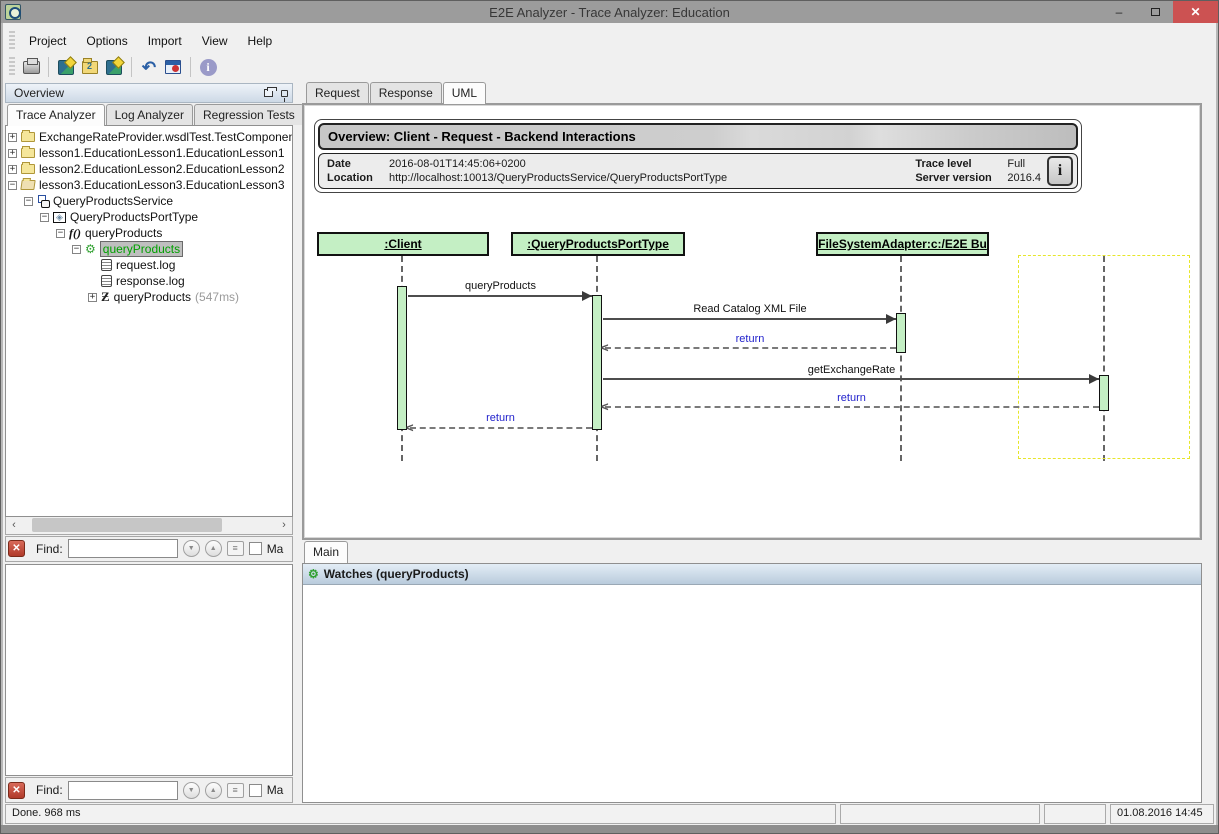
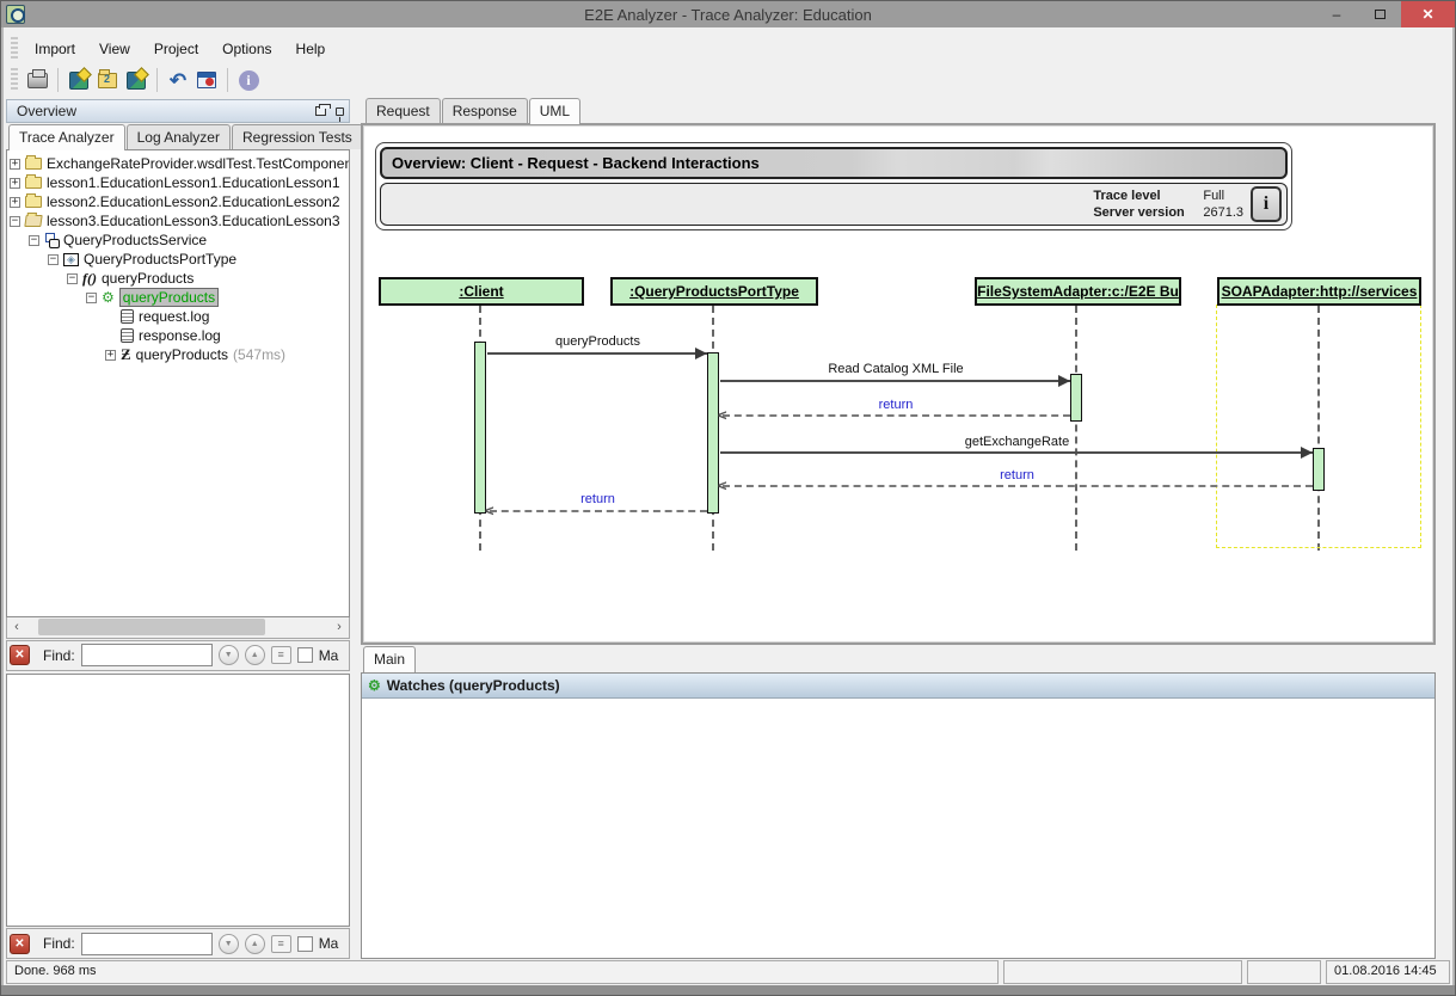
  E2E Analyzer - Trace Analyzer: Education
  –
  ✕
- Project
+ Import
- Options
+ View
- Import
+ Project
- View
+ Options
  Help
  ↶
  i
  Overview
  Trace Analyzer
  Log Analyzer
  Regression Tests
  +
  ExchangeRateProvider.wsdlTest.TestComponen
  +
  lesson1.EducationLesson1.EducationLesson1
  +
  lesson2.EducationLesson2.EducationLesson2
  −
  lesson3.EducationLesson3.EducationLesson3
  −
  QueryProductsService
  −
  ◈
  QueryProductsPortType
  −
  f()
  queryProducts
  −
  ⚙
  queryProducts
  request.log
  response.log
  +
  Ƶ
  queryProducts
  (547ms)
  ‹
  ›
  ✕
  Find:
  ≡
  Ma
  ✕
  Find:
  ≡
  Ma
  Request
  Response
  UML
  Overview: Client - Request - Backend Interactions
- Date
- 2016-08-01T14:45:06+0200
- Location
- http://localhost:10013/QueryProductsService/QueryProductsPortType
  Trace level
  Full
  Server version
- 2016.4
+ 2671.3
  i
  :Client
  :QueryProductsPortType
  FileSystemAdapter:c:/E2E Bu
+ SOAPAdapter:http://services
  queryProducts
  Read Catalog XML File
  return
  <
  getExchangeRate
  return
  <
  return
  <
  Main
  ⚙
  Watches (queryProducts)
  Done. 968 ms
  01.08.2016 14:45
